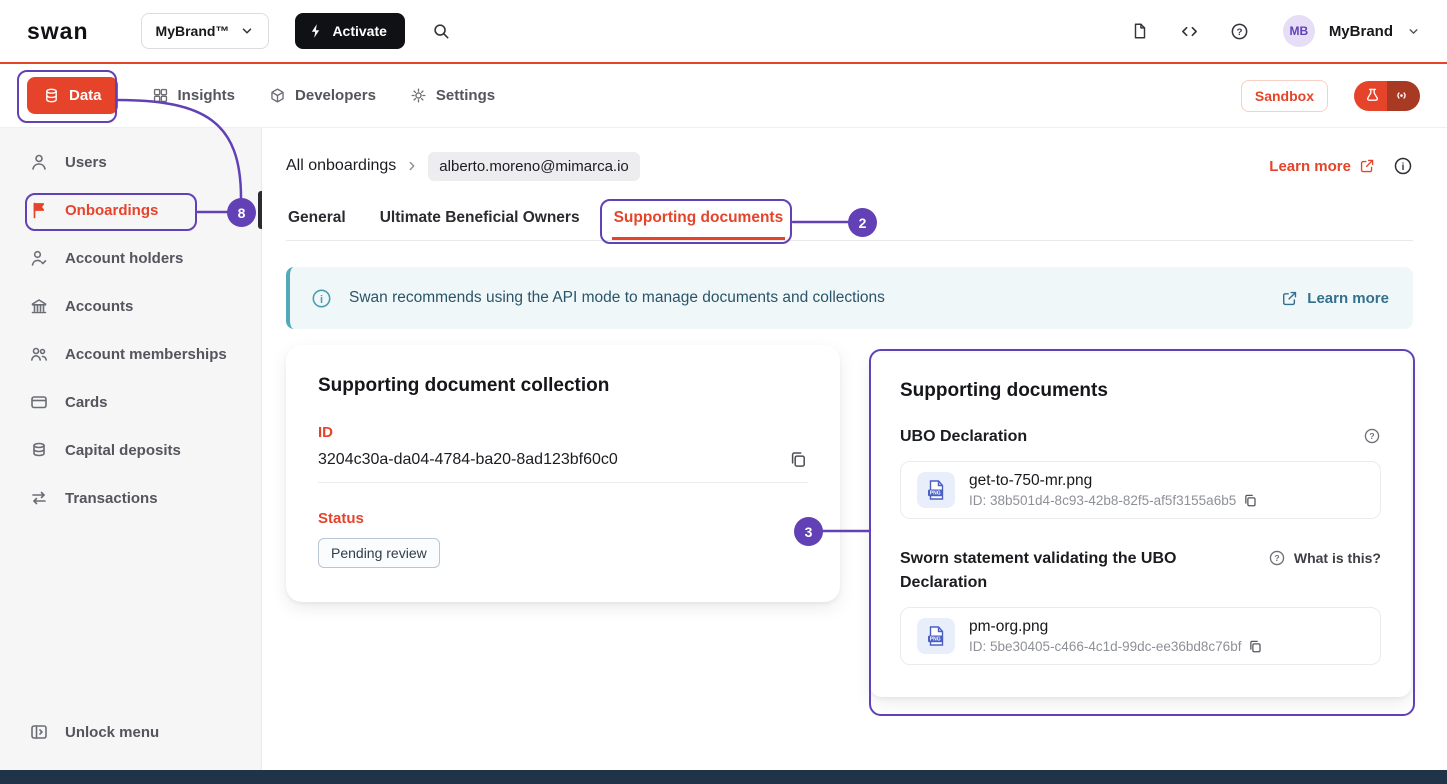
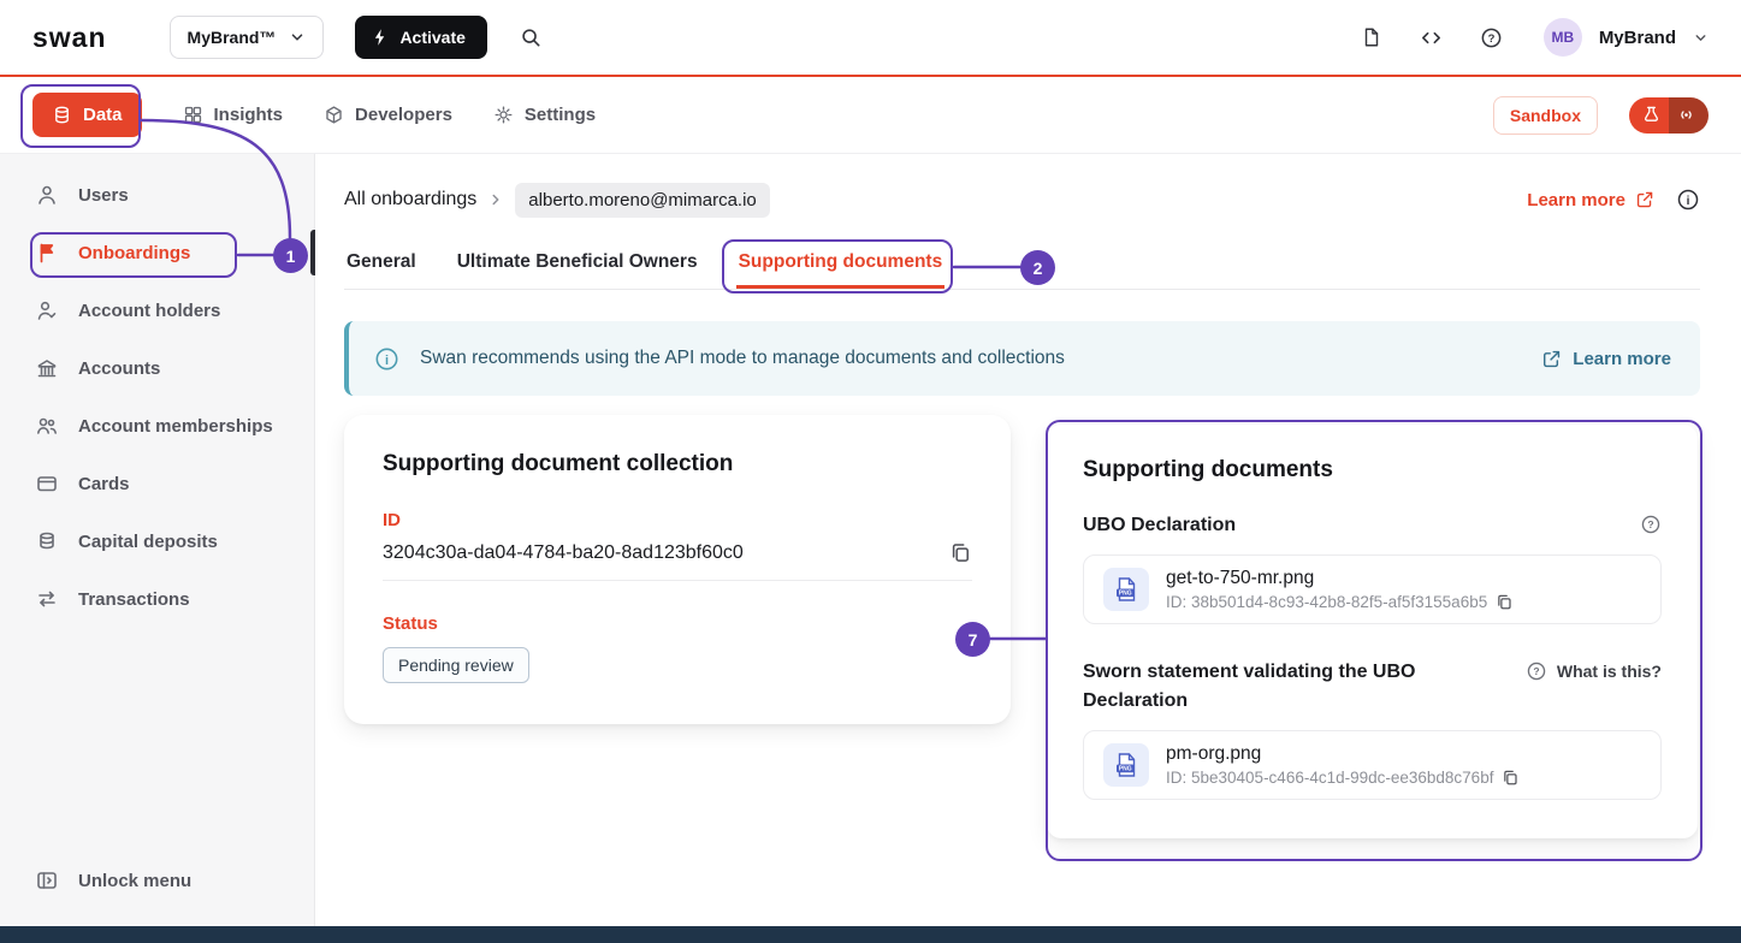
  swan
  MyBrand™
  Activate
  ?
  MB
  MyBrand
  Data
  Insights
  Developers
  Settings
  Sandbox
  Users
  Onboardings
  Account holders
  Accounts
  Account memberships
  Cards
  Capital deposits
  Transactions
  Unlock menu
  All onboardings
  alberto.moreno@mimarca.io
  Learn more
  i
  General
  Ultimate Beneficial Owners
  Supporting documents
  i
  Swan recommends using the API mode to manage documents and collections
  Learn more
  Supporting document collection
  ID
  3204c30a-da04-4784-ba20-8ad123bf60c0
  Status
  Pending review
  Supporting documents
  UBO Declaration
  ?
  get-to-750-mr.png
  ID: 38b501d4-8c93-42b8-82f5-af5f3155a6b5
  Sworn statement validating the UBO Declaration
  ?
  What is this?
  pm-org.png
  ID: 5be30405-c466-4c1d-99dc-ee36bd8c76bf
- 8
+ 1
  2
- 3
+ 7
